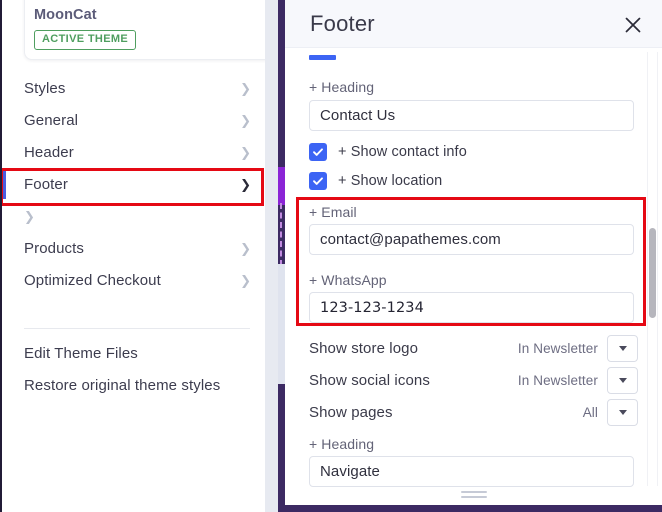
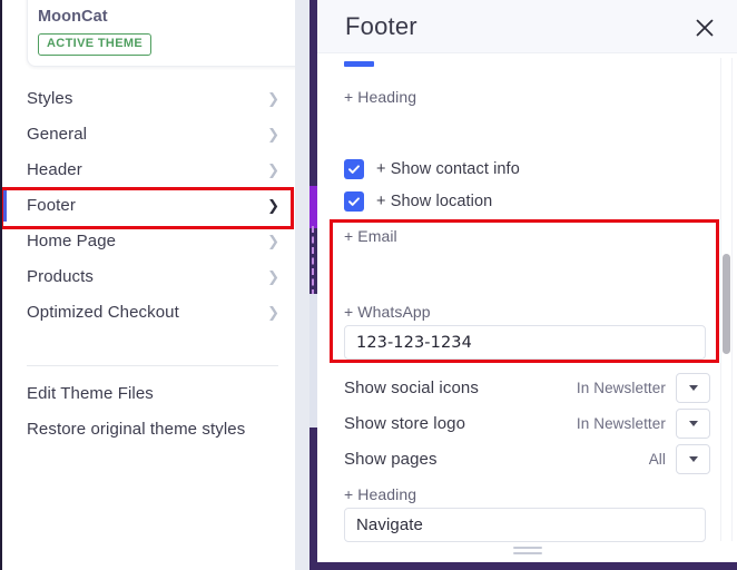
  MoonCat
  ACTIVE THEME
  Styles
  ❯
  General
  ❯
  Header
  ❯
  Footer
  ❯
+ Home Page
  ❯
  Products
  ❯
  Optimized Checkout
  ❯
  Edit Theme Files
  Restore original theme styles
  Footer
  + Heading
- Contact Us
  + Show contact info
  + Show location
  + Email
- contact@papathemes.com
  + WhatsApp
  123-123-1234
- Show store logo
+ Show social icons
  In Newsletter
- Show social icons
+ Show store logo
  In Newsletter
  Show pages
  All
  + Heading
  Navigate
